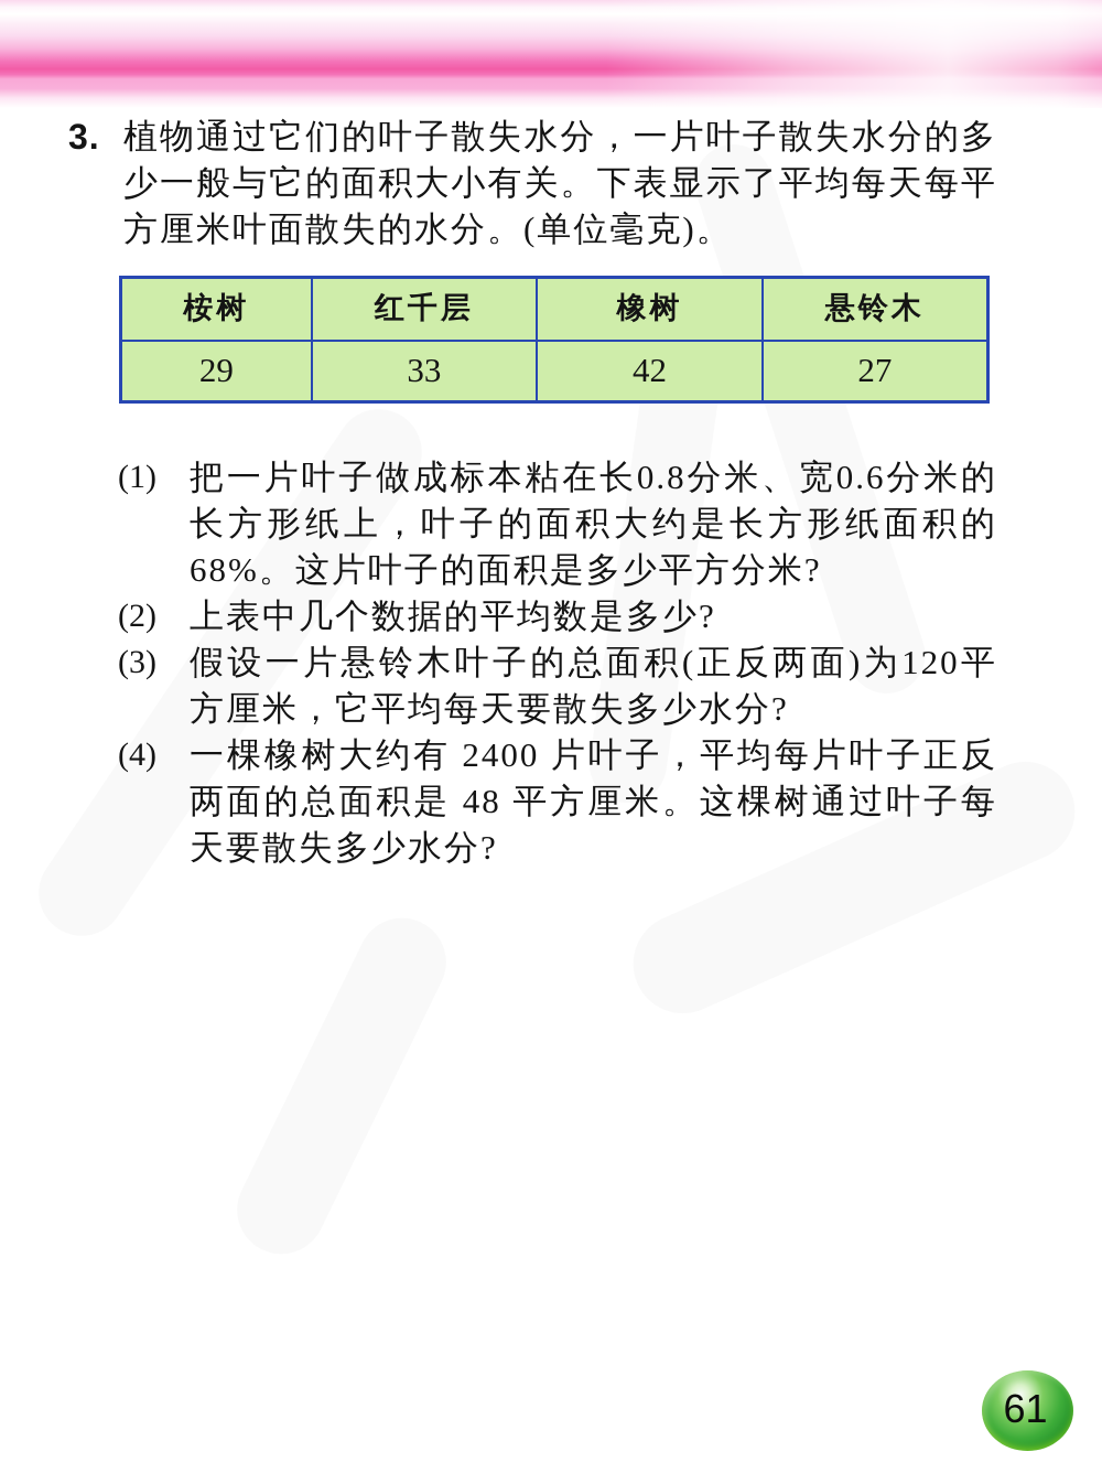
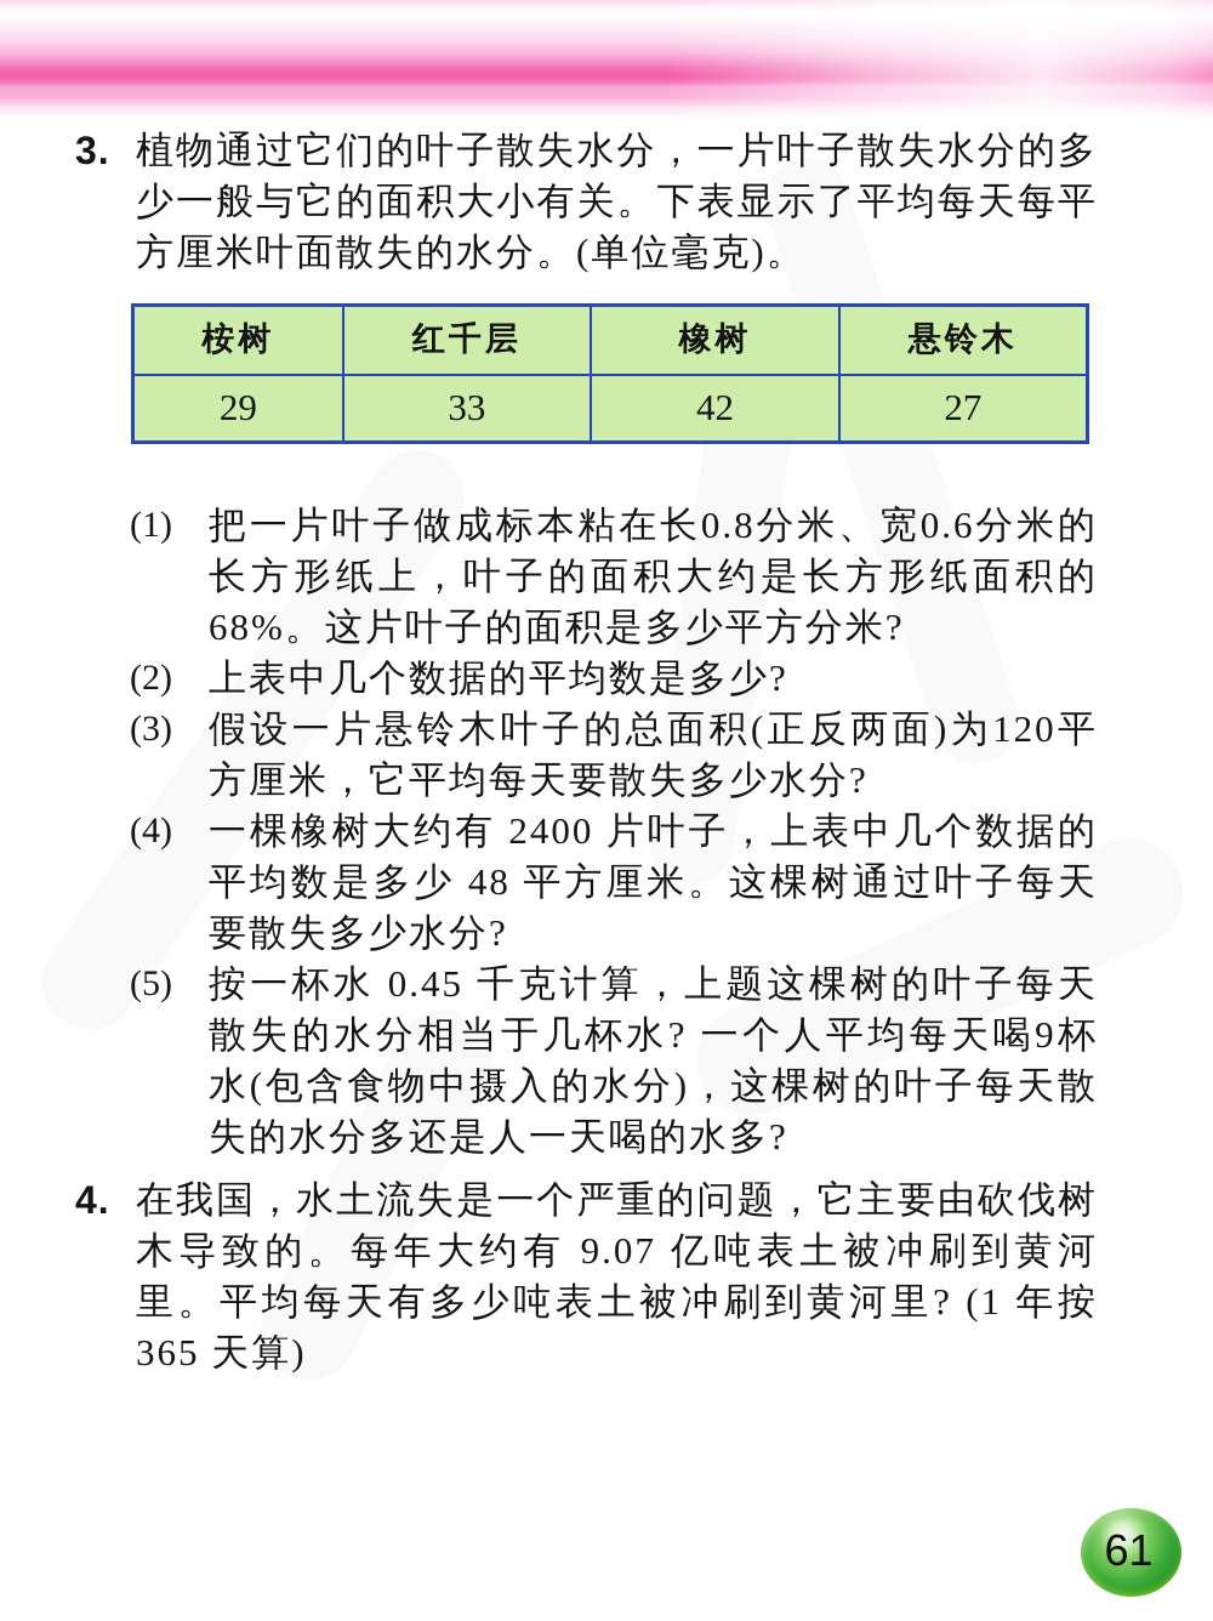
  3.
  植物通过它们的叶子散失水分，一片叶子散失水分的多少一般与它的面积大小有关。下表显示了平均每天每平方厘米叶面散失的水分。(单位毫克)。
  桉树	红千层	橡树	悬铃木
  29	33	42	27
  (1)
  把一片叶子做成标本粘在长0.8分米、宽0.6分米的长方形纸上，叶子的面积大约是长方形纸面积的68%。这片叶子的面积是多少平方分米?
  (2)
  上表中几个数据的平均数是多少?
  (3)
  假设一片悬铃木叶子的总面积(正反两面)为120平方厘米，它平均每天要散失多少水分?
  (4)
- 一棵橡树大约有 2400 片叶子，平均每片叶子正反两面的总面积是 48 平方厘米。这棵树通过叶子每天要散失多少水分?
+ 一棵橡树大约有 2400 片叶子，上表中几个数据的平均数是多少 48 平方厘米。这棵树通过叶子每天要散失多少水分?
+ (5)
+ 按一杯水 0.45 千克计算，上题这棵树的叶子每天散失的水分相当于几杯水? 一个人平均每天喝9杯水(包含食物中摄入的水分)，这棵树的叶子每天散失的水分多还是人一天喝的水多?
+ 4.
+ 在我国，水土流失是一个严重的问题，它主要由砍伐树木导致的。每年大约有 9.07 亿吨表土被冲刷到黄河里。平均每天有多少吨表土被冲刷到黄河里? (1 年按 365 天算)
  61
